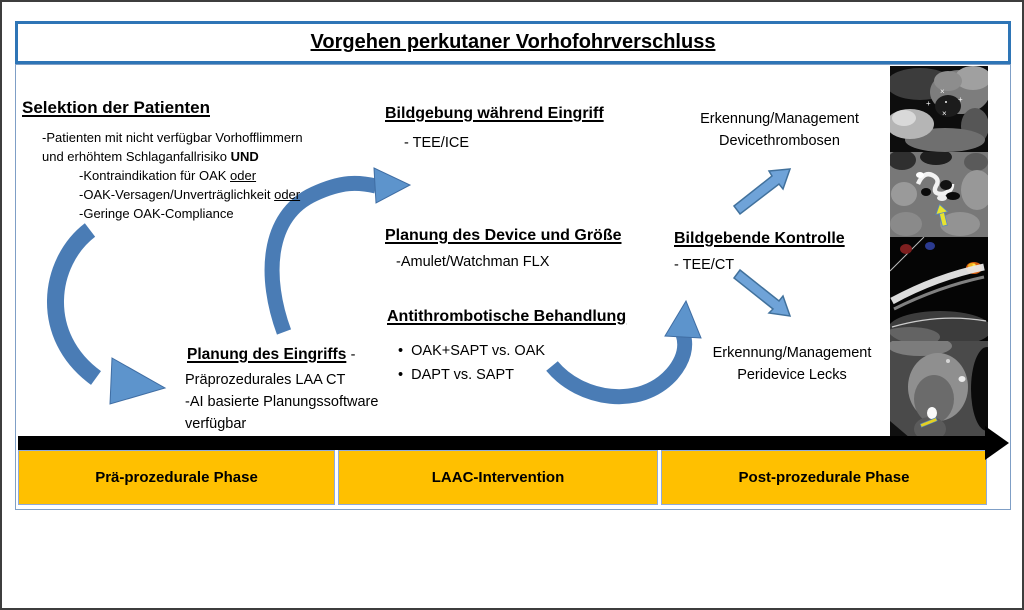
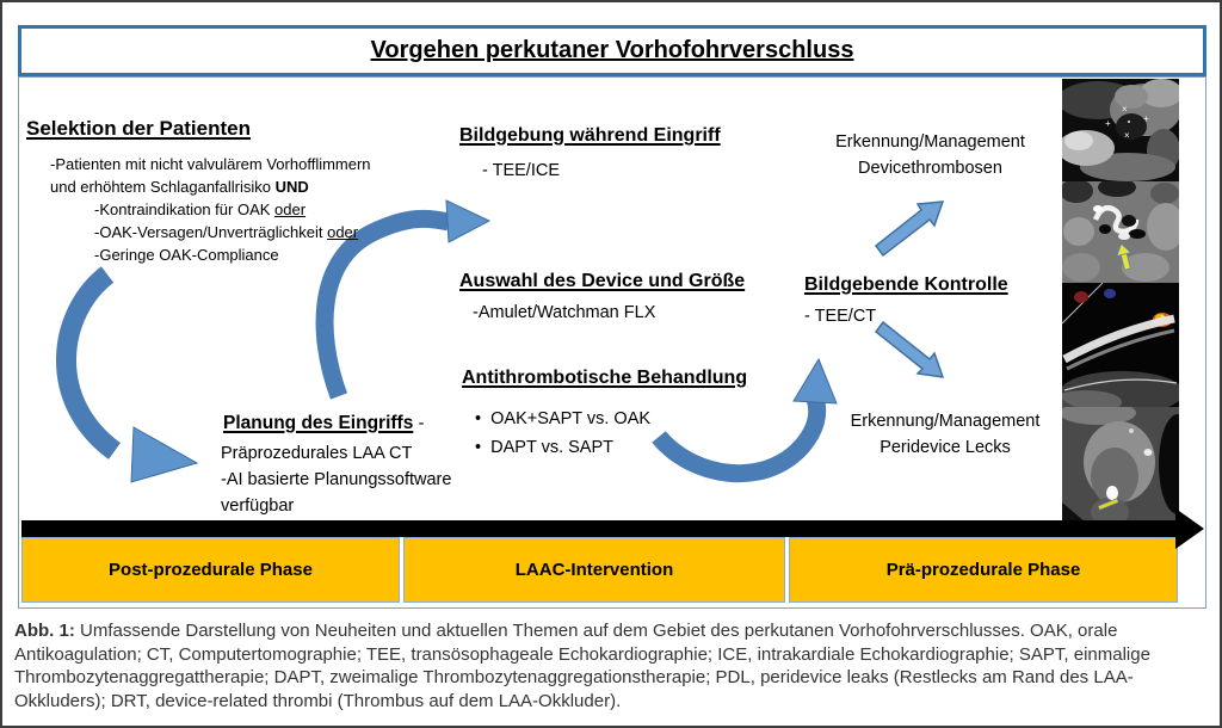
  Vorgehen perkutaner Vorhofohrverschluss
  Selektion der Patienten
- -Patienten mit nicht verfügbar Vorhofflimmern
+ -Patienten mit nicht valvulärem Vorhofflimmern
  und erhöhtem Schlaganfallrisiko UND
  -Kontraindikation für OAK oder
  -OAK-Versagen/Unverträglichkeit oder
  -Geringe OAK-Compliance
  Bildgebung während Eingriff
  - TEE/ICE
  Erkennung/Management
  Devicethrombosen
- Planung des Device und Größe
+ Auswahl des Device und Größe
  -Amulet/Watchman FLX
  Bildgebende Kontrolle
  - TEE/CT
  Antithrombotische Behandlung
  • OAK+SAPT vs. OAK
  • DAPT vs. SAPT
  Planung des Eingriffs -
  Präprozedurales LAA CT
  -AI basierte Planungssoftware
  verfügbar
  Erkennung/Management
  Peridevice Lecks
  ×
  +
  +
  ×
- Prä-prozedurale Phase
+ Post-prozedurale Phase
  LAAC-Intervention
- Post-prozedurale Phase
+ Prä-prozedurale Phase
+ Abb. 1: Umfassende Darstellung von Neuheiten und aktuellen Themen auf dem Gebiet des perkutanen Vorhofohrverschlusses. OAK, orale Antikoagulation; CT, Computertomographie; TEE, transösophageale Echokardiographie; ICE, intrakardiale Echokardiographie; SAPT, einmalige Thrombozytenaggregattherapie; DAPT, zweimalige Thrombozytenaggregationstherapie; PDL, peridevice leaks (Restlecks am Rand des LAA-Okkluders); DRT, device-related thrombi (Thrombus auf dem LAA-Okkluder).
